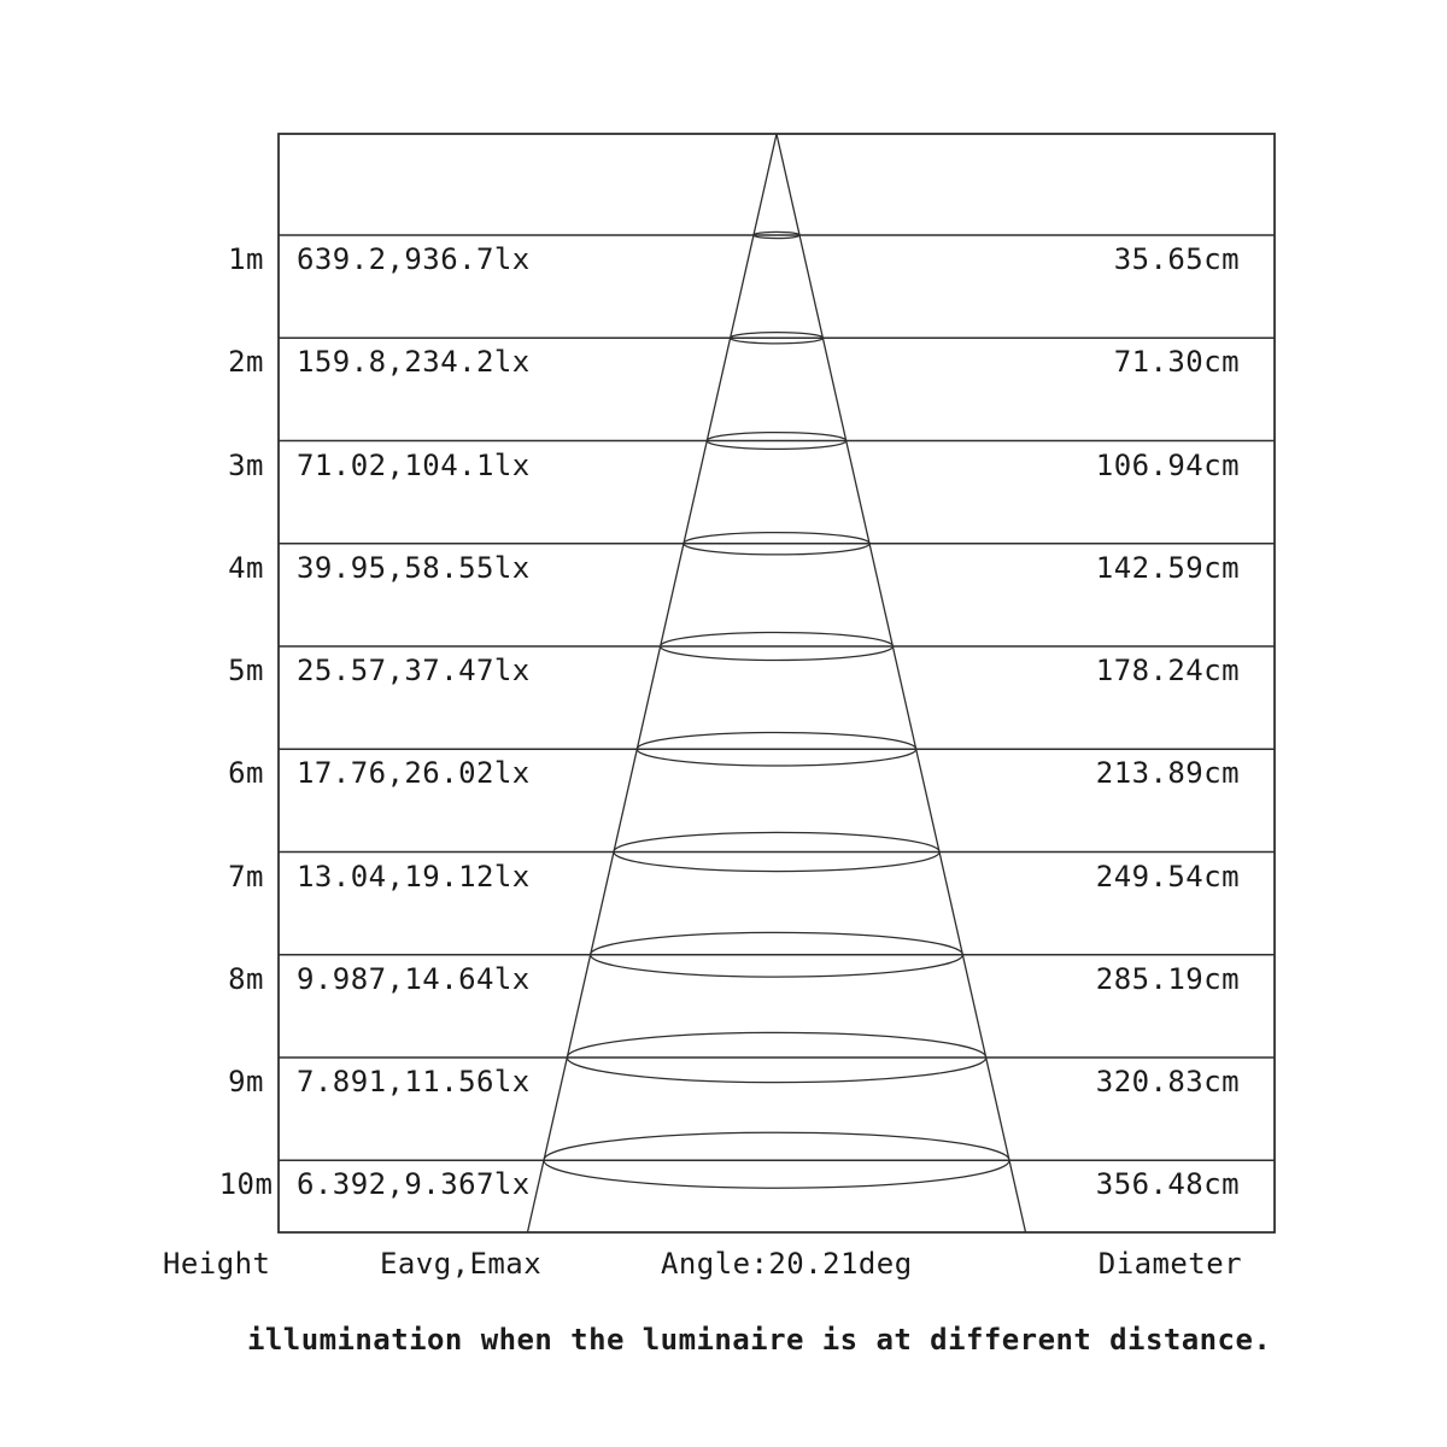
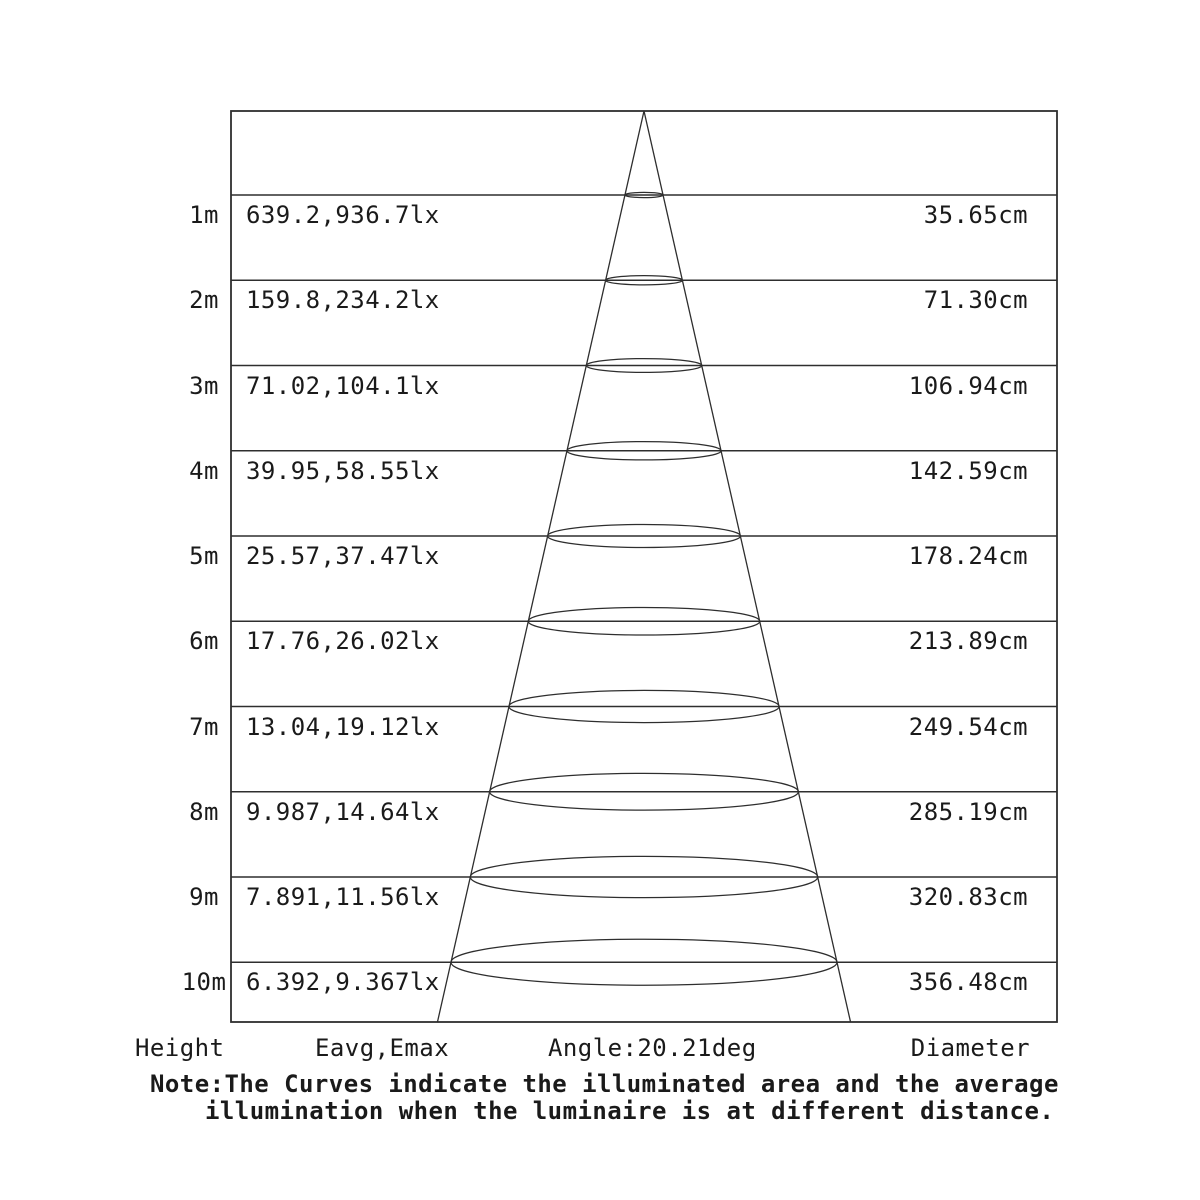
  1m
  639.2,936.7lx
  35.65cm
  2m
  159.8,234.2lx
  71.30cm
  3m
  71.02,104.1lx
  106.94cm
  4m
  39.95,58.55lx
  142.59cm
  5m
  25.57,37.47lx
  178.24cm
  6m
  17.76,26.02lx
  213.89cm
  7m
  13.04,19.12lx
  249.54cm
  8m
  9.987,14.64lx
  285.19cm
  9m
  7.891,11.56lx
  320.83cm
  10m
  6.392,9.367lx
  356.48cm
  Height
  Eavg,Emax
  Angle:20.21deg
  Diameter
+ Note:The Curves indicate the illuminated area and the average
  illumination when the luminaire is at different distance.
